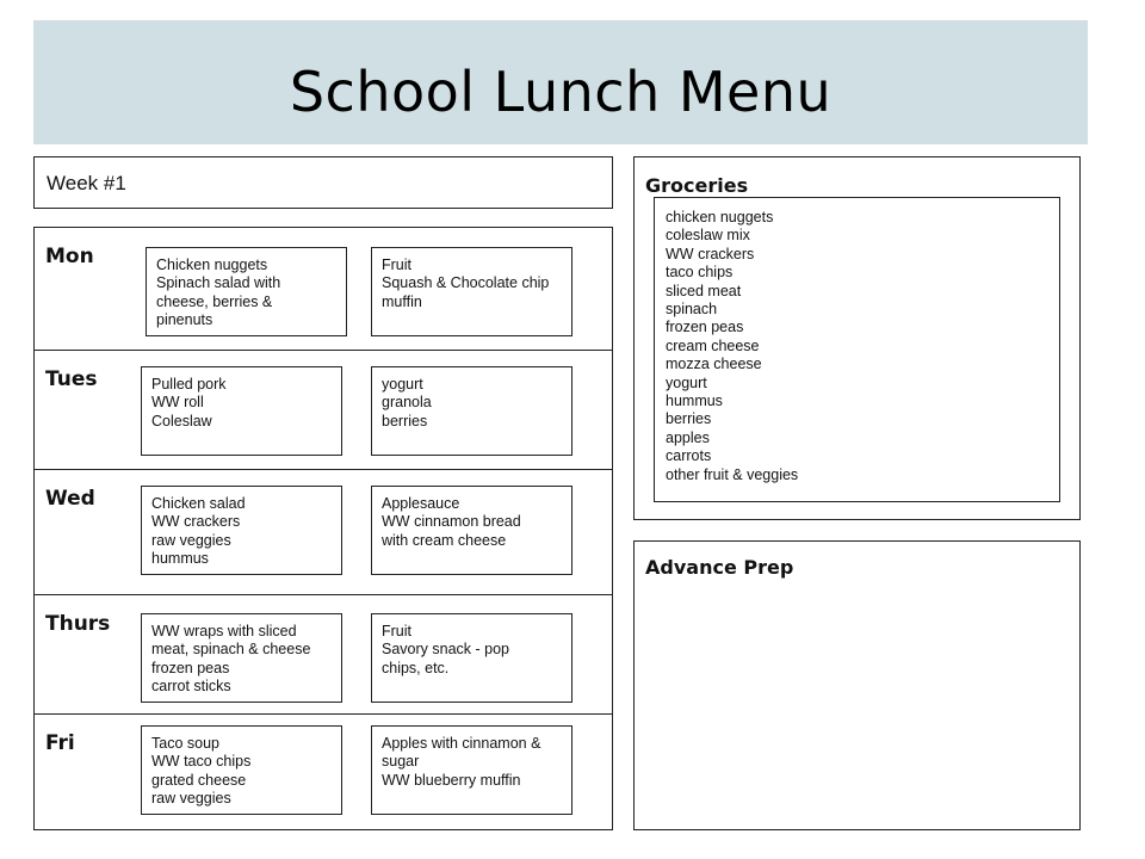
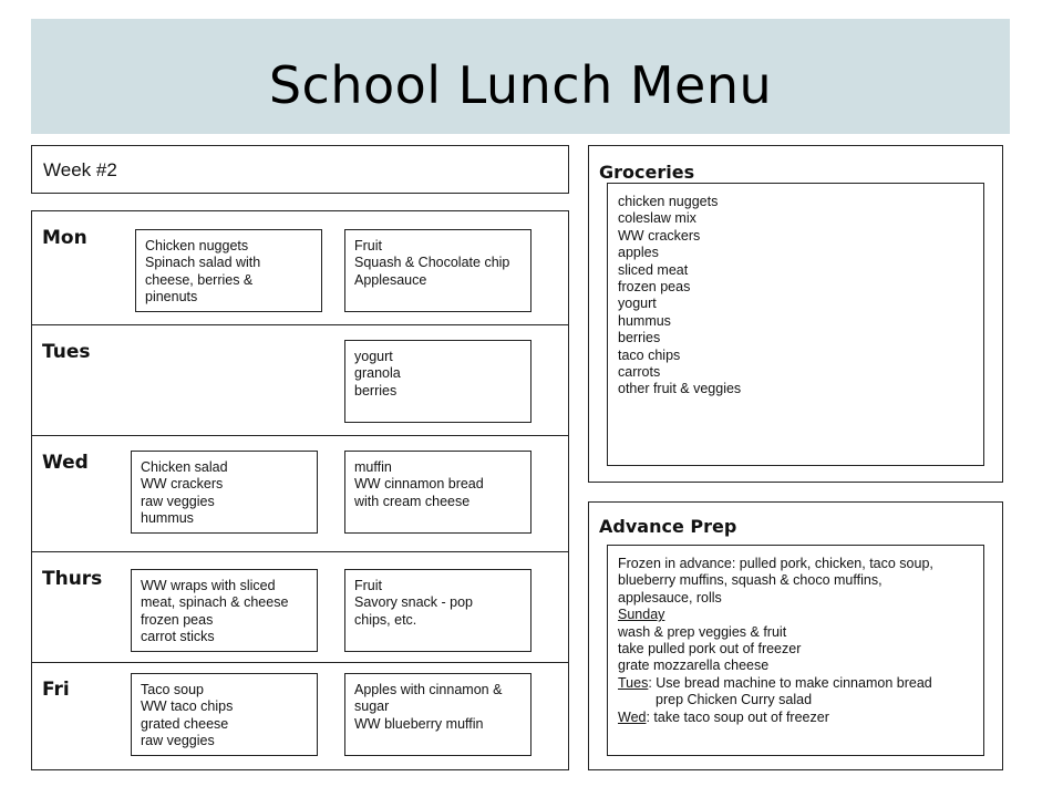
  School Lunch Menu
- Week #1
+ Week #2
  Mon
  Chicken nuggets
  Spinach salad with
  cheese, berries &
  pinenuts
  Fruit
  Squash & Chocolate chip
- muffin
+ Applesauce
  Tues
- Pulled pork
- WW roll
- Coleslaw
  yogurt
  granola
  berries
  Wed
  Chicken salad
  WW crackers
  raw veggies
  hummus
- Applesauce
+ muffin
  WW cinnamon bread
  with cream cheese
  Thurs
  WW wraps with sliced
  meat, spinach & cheese
  frozen peas
  carrot sticks
  Fruit
  Savory snack - pop
  chips, etc.
  Fri
  Taco soup
  WW taco chips
  grated cheese
  raw veggies
  Apples with cinnamon &
  sugar
  WW blueberry muffin
  Groceries
  chicken nuggets
  coleslaw mix
  WW crackers
- taco chips
+ apples
  sliced meat
- spinach
  frozen peas
- cream cheese
- mozza cheese
  yogurt
  hummus
  berries
- apples
+ taco chips
  carrots
  other fruit & veggies
  Advance Prep
+ Frozen in advance: pulled pork, chicken, taco soup,
+ blueberry muffins, squash & choco muffins,
+ applesauce, rolls
+ Sunday
+ wash & prep veggies & fruit
+ take pulled pork out of freezer
+ grate mozzarella cheese
+ Tues: Use bread machine to make cinnamon bread
+ prep Chicken Curry salad
+ Wed: take taco soup out of freezer
